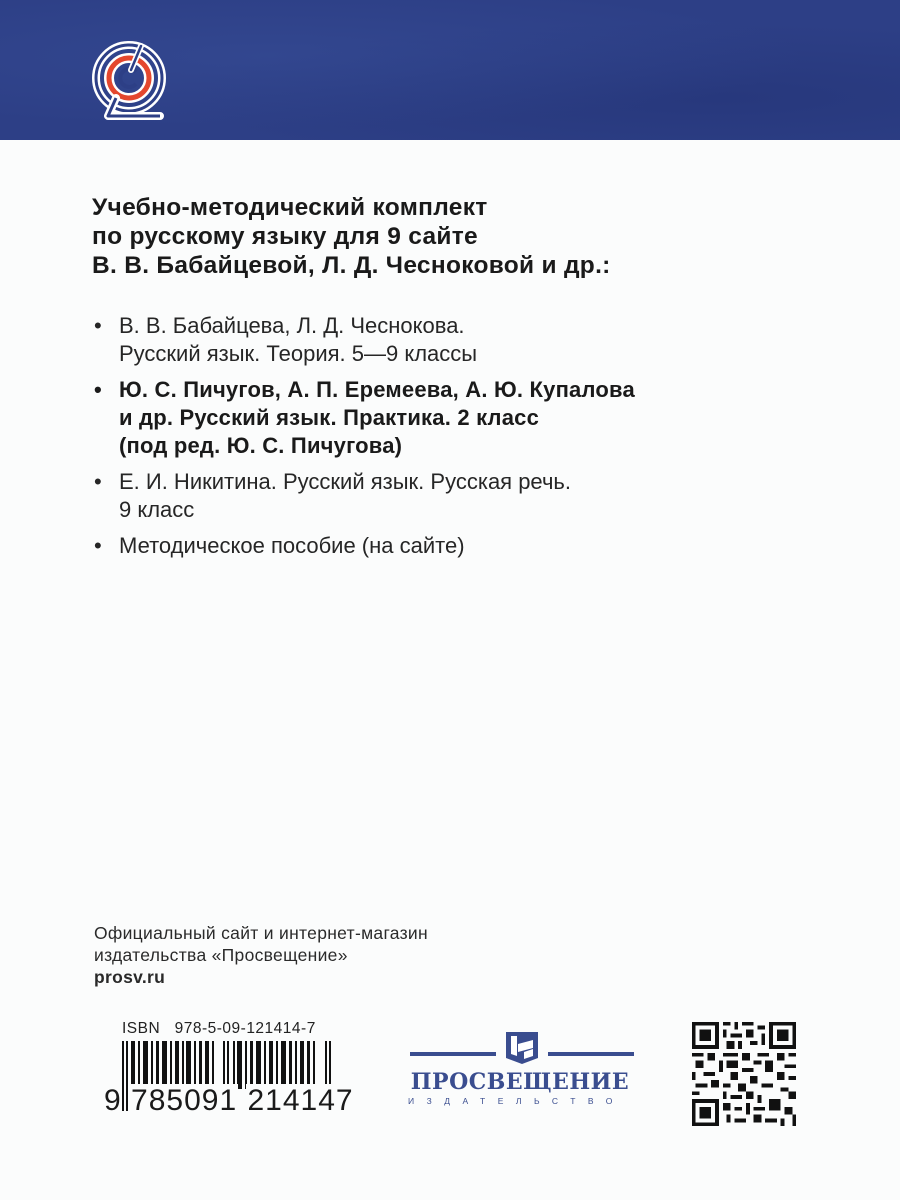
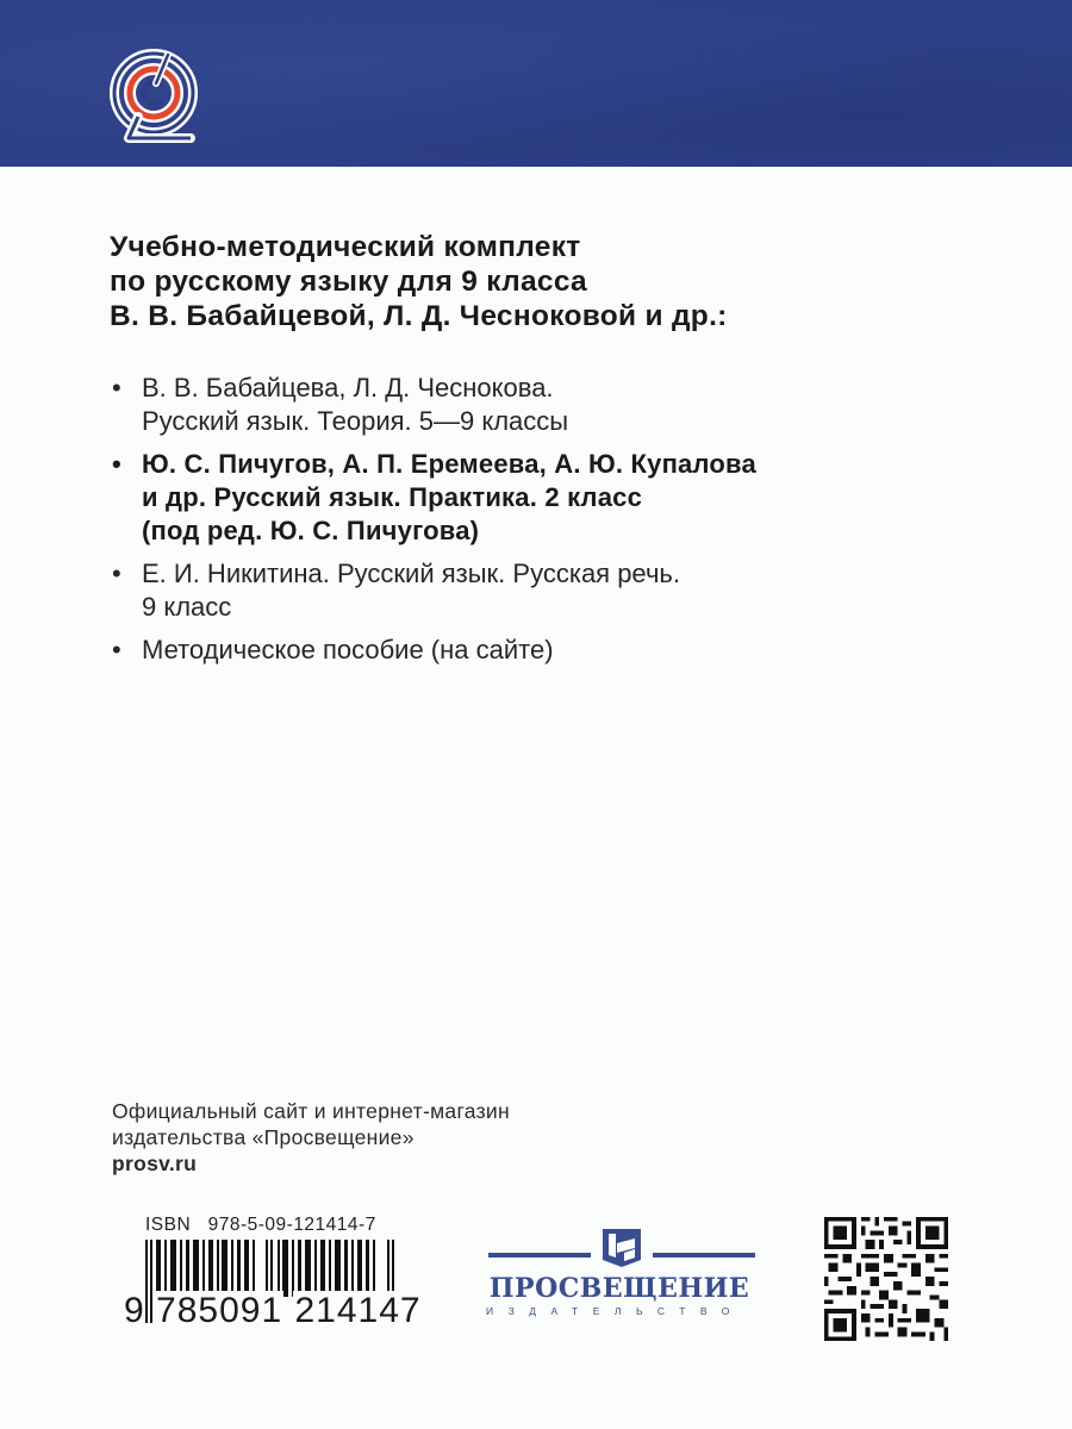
  Учебно-методический комплект
- по русскому языку для 9 сайте
+ по русскому языку для 9 класса
  В. В. Бабайцевой, Л. Д. Чесноковой и др.:
  •
  В. В. Бабайцева, Л. Д. Чеснокова.
  Русский язык. Теория. 5—9 классы
  •
  Ю. С. Пичугов, А. П. Еремеева, А. Ю. Купалова
  и др. Русский язык. Практика. 2 класс
  (под ред. Ю. С. Пичугова)
  •
  Е. И. Никитина. Русский язык. Русская речь.
  9 класс
  •
  Методическое пособие (на сайте)
  Официальный сайт и интернет-магазин
  издательства «Просвещение»
  prosv.ru
  ISBN 978-5-09-121414-7
  9 785091 214147
  ПРОСВЕЩЕНИЕ
  ИЗДАТЕЛЬСТВО
